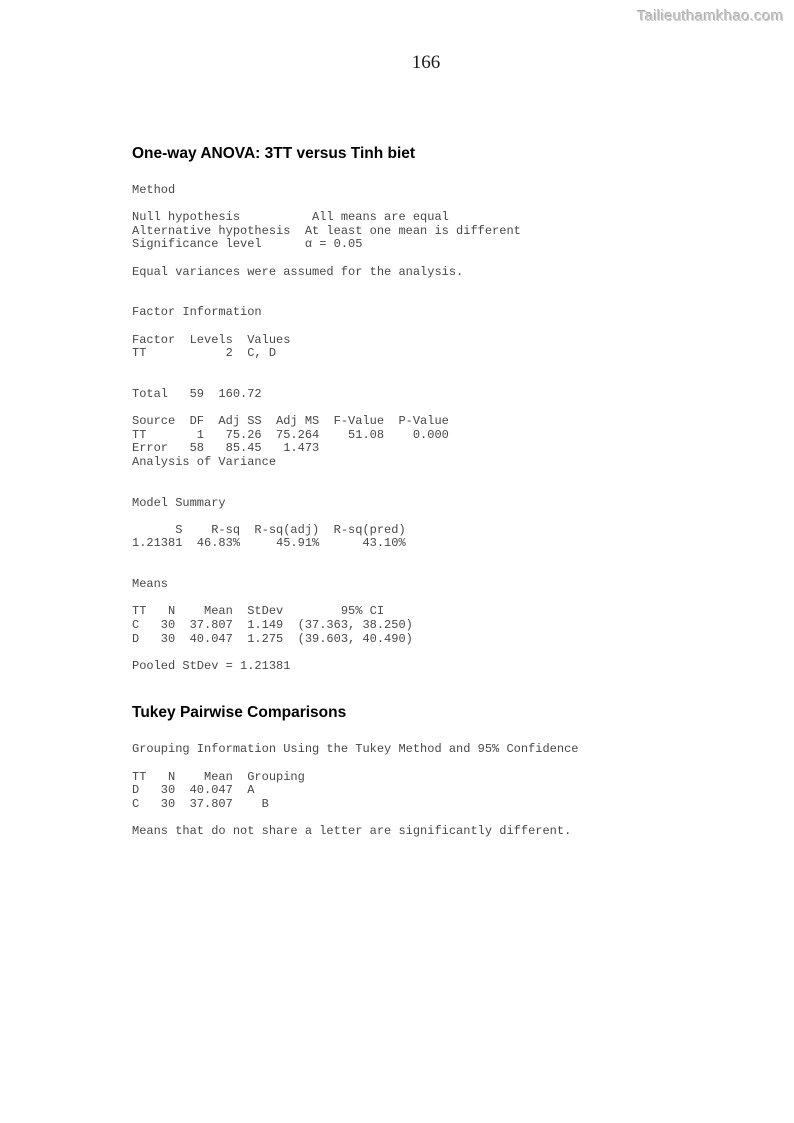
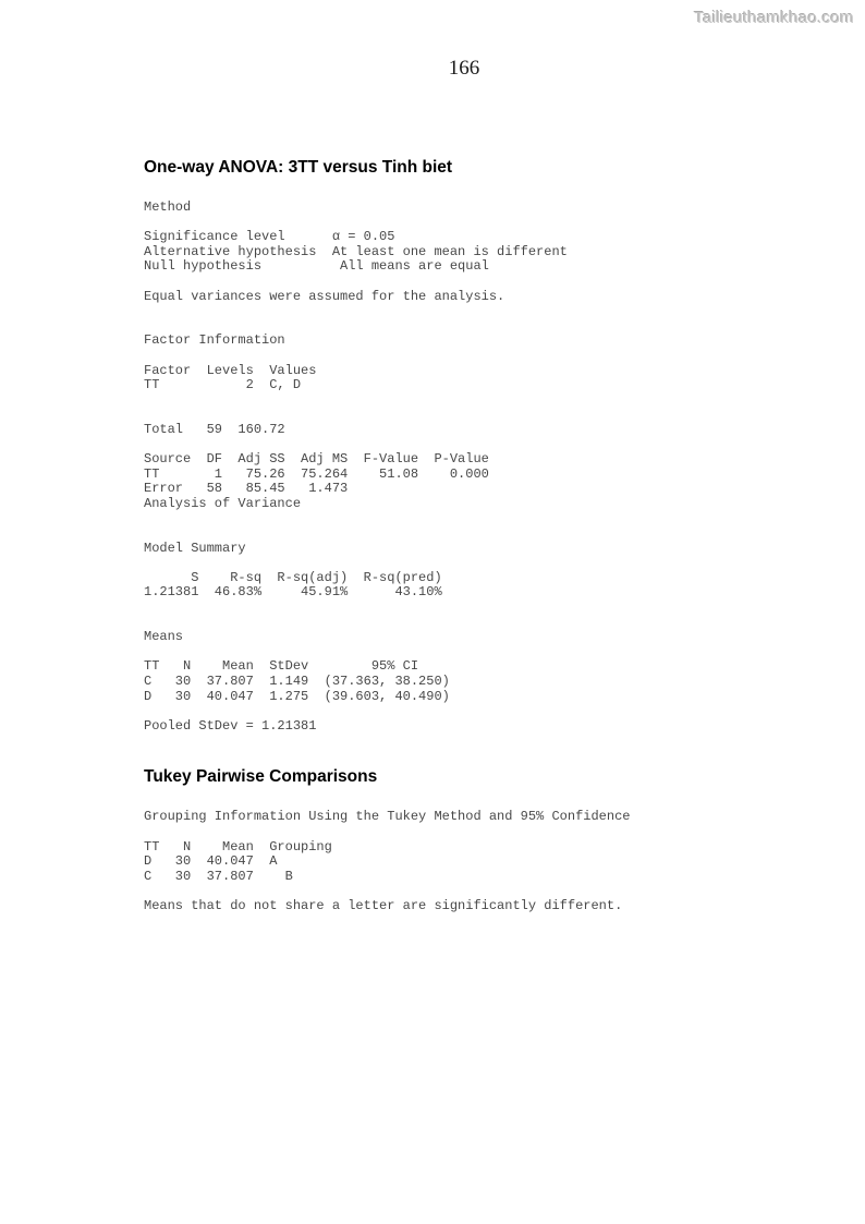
  Tailieuthamkhao.com
  166
  One-way ANOVA: 3TT versus Tinh biet
  Method
- Null hypothesis All means are equal
+ Significance level α = 0.05
  Alternative hypothesis At least one mean is different
- Significance level α = 0.05
+ Null hypothesis All means are equal
  Equal variances were assumed for the analysis.
  Factor Information
  Factor Levels Values
  TT 2 C, D
  Total 59 160.72
  Source DF Adj SS Adj MS F-Value P-Value
  TT 1 75.26 75.264 51.08 0.000
  Error 58 85.45 1.473
  Analysis of Variance
  Model Summary
  S R-sq R-sq(adj) R-sq(pred)
  1.21381 46.83% 45.91% 43.10%
  Means
  TT N Mean StDev 95% CI
  C 30 37.807 1.149 (37.363, 38.250)
  D 30 40.047 1.275 (39.603, 40.490)
  Pooled StDev = 1.21381
  Tukey Pairwise Comparisons
  Grouping Information Using the Tukey Method and 95% Confidence
  TT N Mean Grouping
  D 30 40.047 A
  C 30 37.807 B
  Means that do not share a letter are significantly different.
